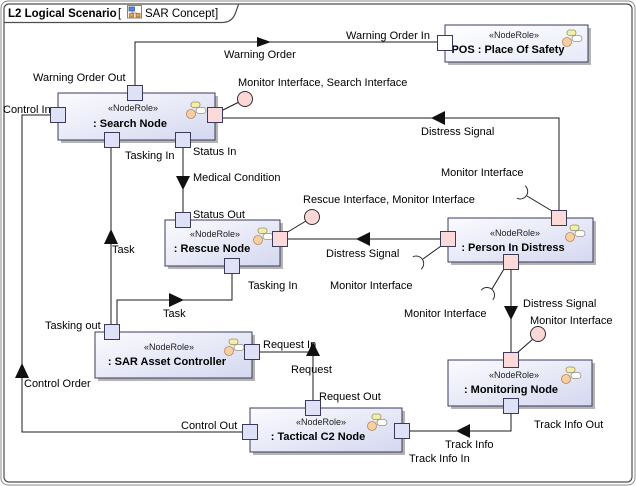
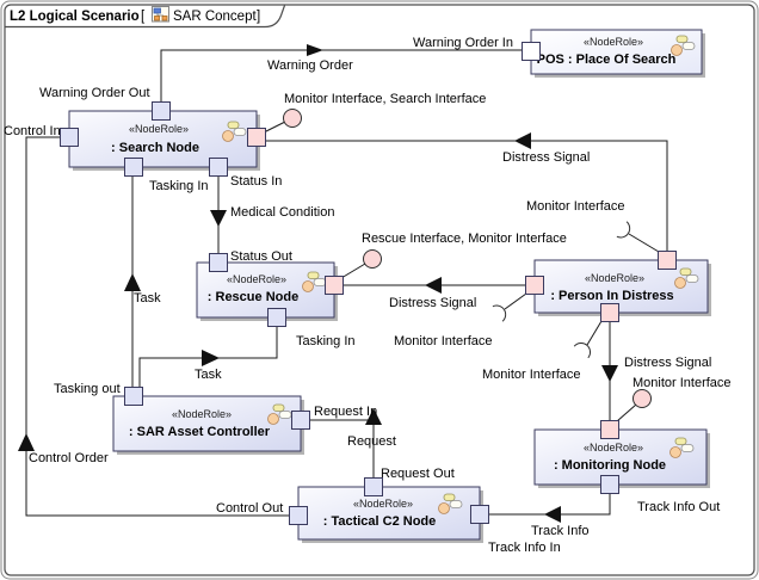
  L2 Logical Scenario
  [
  SAR Concept
  ]
  «NodeRole»
- POS : Place Of Safety
+ POS : Place Of Search
  «NodeRole»
  : Search Node
  «NodeRole»
  : Rescue Node
  «NodeRole»
  : Person In Distress
  «NodeRole»
  : Monitoring Node
  «NodeRole»
  : SAR Asset Controller
  «NodeRole»
  : Tactical C2 Node
  Warning Order Out
  Control In
  Tasking In
  Status In
  Warning Order
  Warning Order In
  Monitor Interface, Search Interface
  Distress Signal
  Medical Condition
  Status Out
  Rescue Interface, Monitor Interface
  Monitor Interface
  Distress Signal
  Tasking In
  Monitor Interface
  Monitor Interface
  Distress Signal
  Monitor Interface
  Task
  Task
  Tasking out
  Request In
  Request
  Request Out
  Control Order
  Control Out
  Track Info
  Track Info In
  Track Info Out
